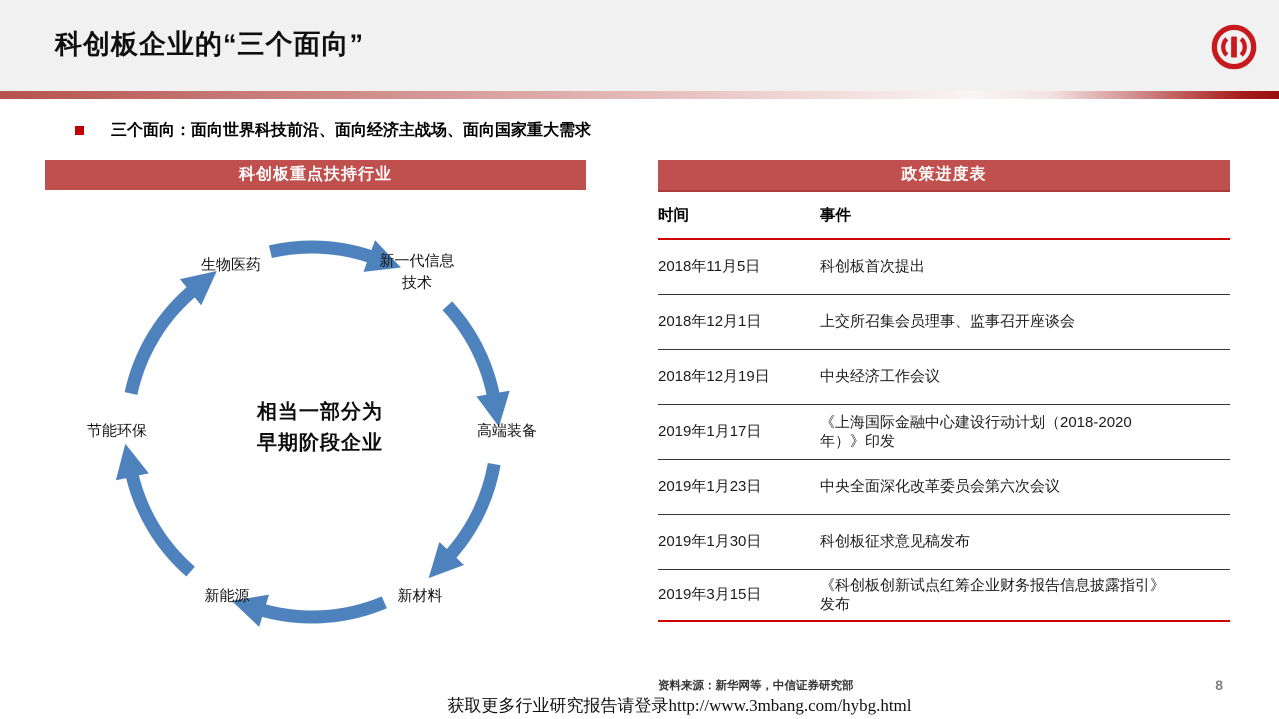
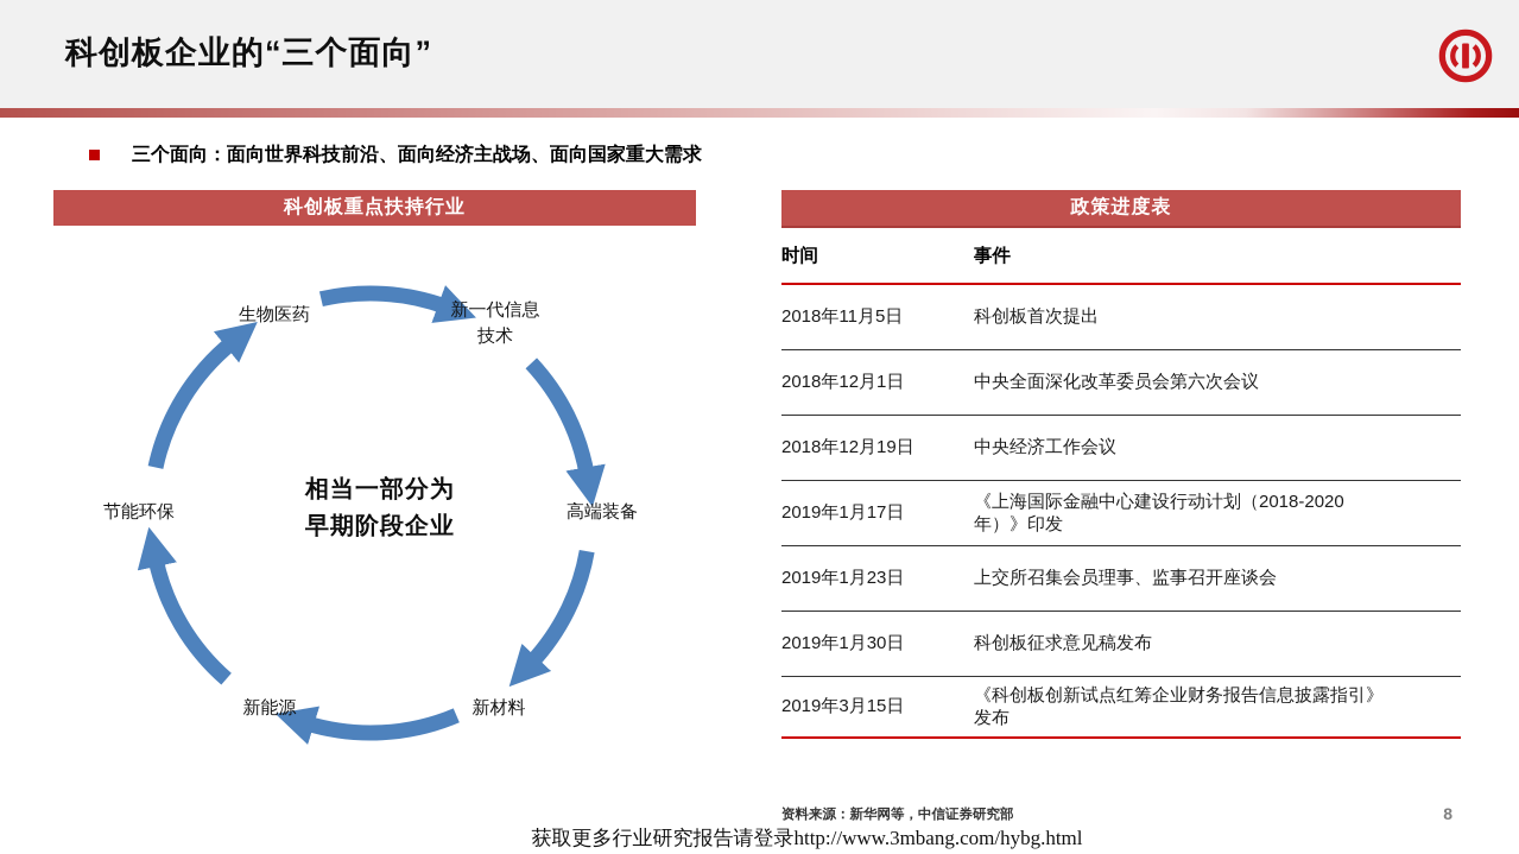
  科创板企业的“三个面向”
  三个面向：面向世界科技前沿、面向经济主战场、面向国家重大需求
  科创板重点扶持行业
  生物医药
  新一代信息技术
  高端装备
  新材料
  新能源
  节能环保
  相当一部分为
  早期阶段企业
  政策进度表
  时间	事件
  2018年11月5日	科创板首次提出
- 2018年12月1日	上交所召集会员理事、监事召开座谈会
+ 2018年12月1日	中央全面深化改革委员会第六次会议
  2018年12月19日	中央经济工作会议
  2019年1月17日	《上海国际金融中心建设行动计划（2018-2020年）》印发
- 2019年1月23日	中央全面深化改革委员会第六次会议
+ 2019年1月23日	上交所召集会员理事、监事召开座谈会
  2019年1月30日	科创板征求意见稿发布
  2019年3月15日	《科创板创新试点红筹企业财务报告信息披露指引》发布
  资料来源：新华网等，中信证券研究部
  8
  获取更多行业研究报告请登录http://www.3mbang.com/hybg.html
